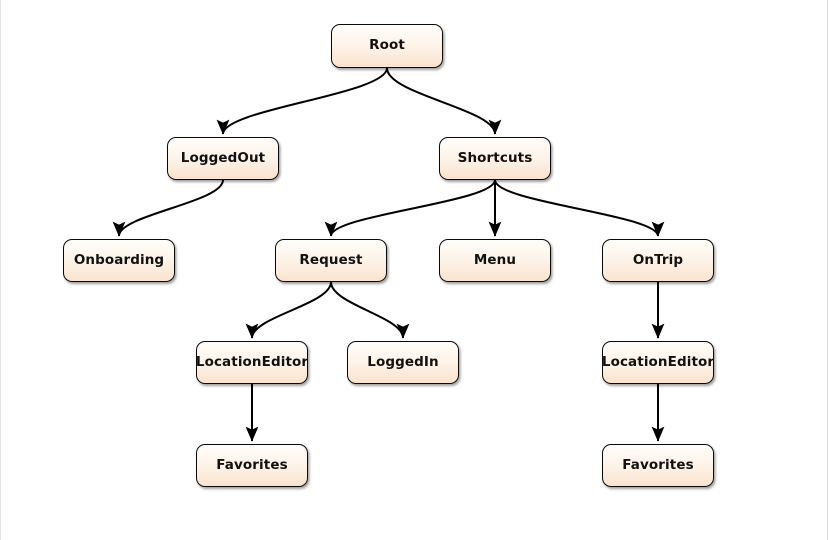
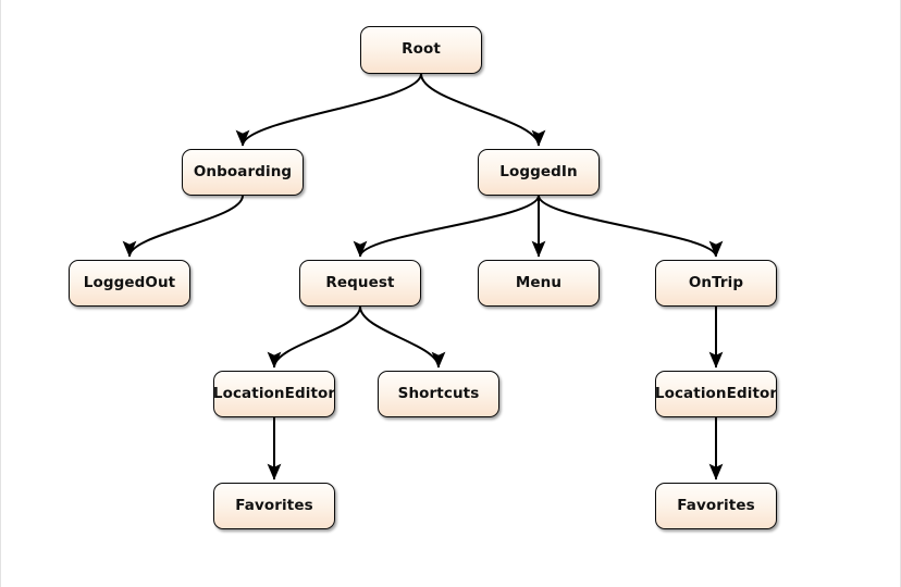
  Root
- LoggedOut
+ Onboarding
- Shortcuts
+ LoggedIn
- Onboarding
+ LoggedOut
  Request
  Menu
  OnTrip
  LocationEditor
- LoggedIn
+ Shortcuts
  LocationEditor
  Favorites
  Favorites
